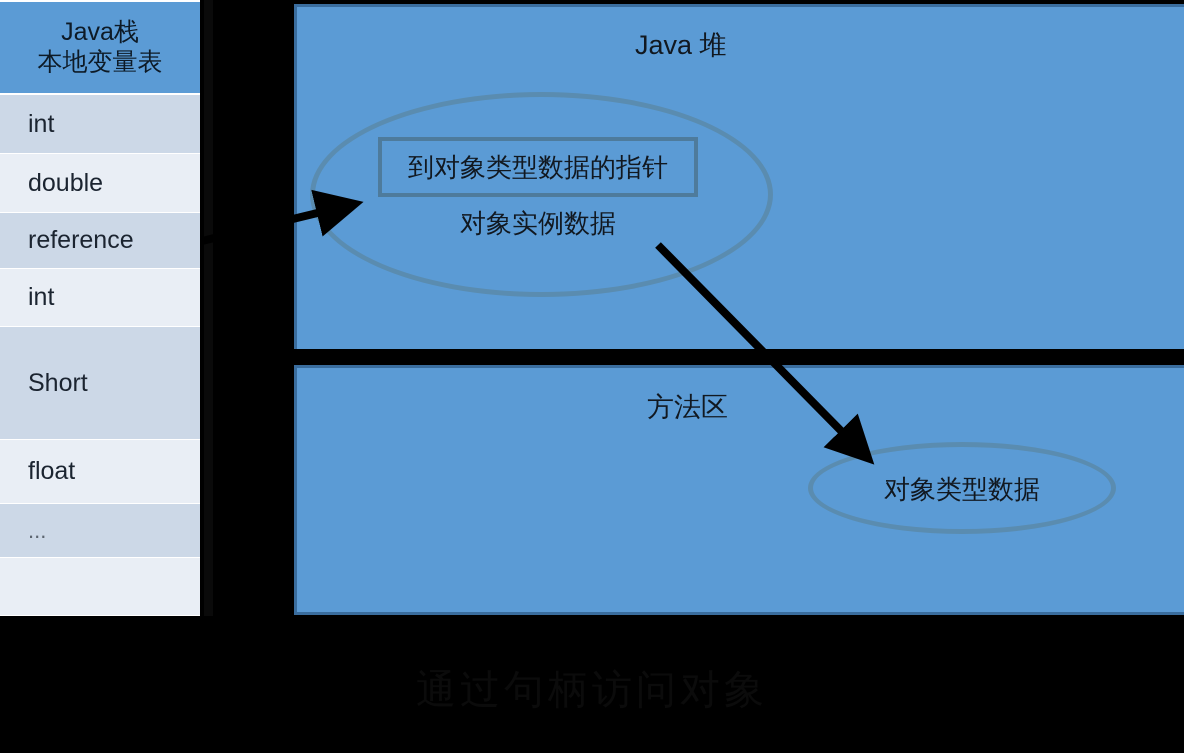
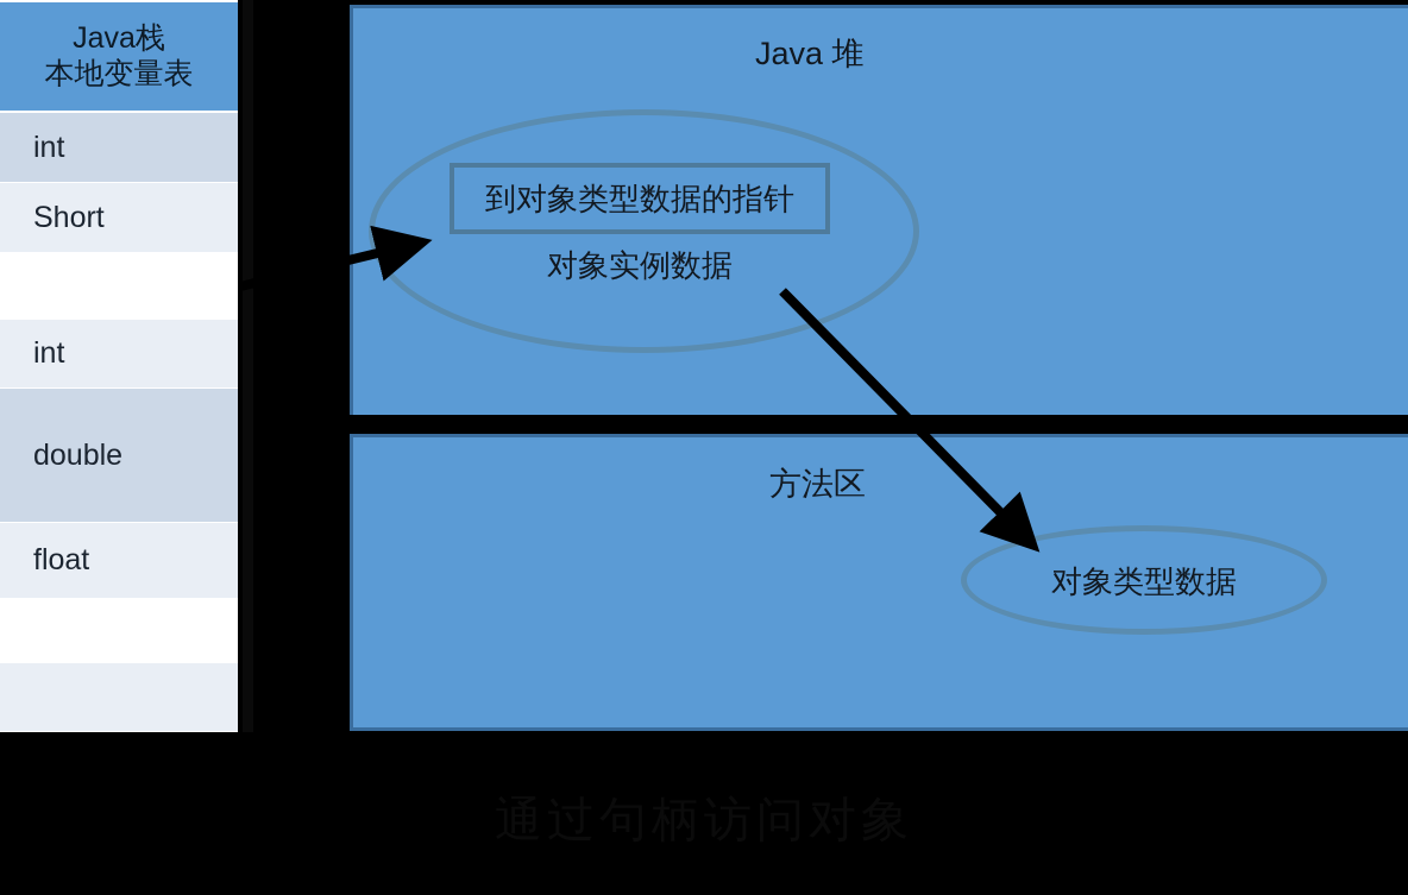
  Java栈
  本地变量表
  int
- double
+ Short
- reference
  int
- Short
+ double
  float
- ...
  Java 堆
  到对象类型数据的指针
  对象实例数据
  方法区
  对象类型数据
